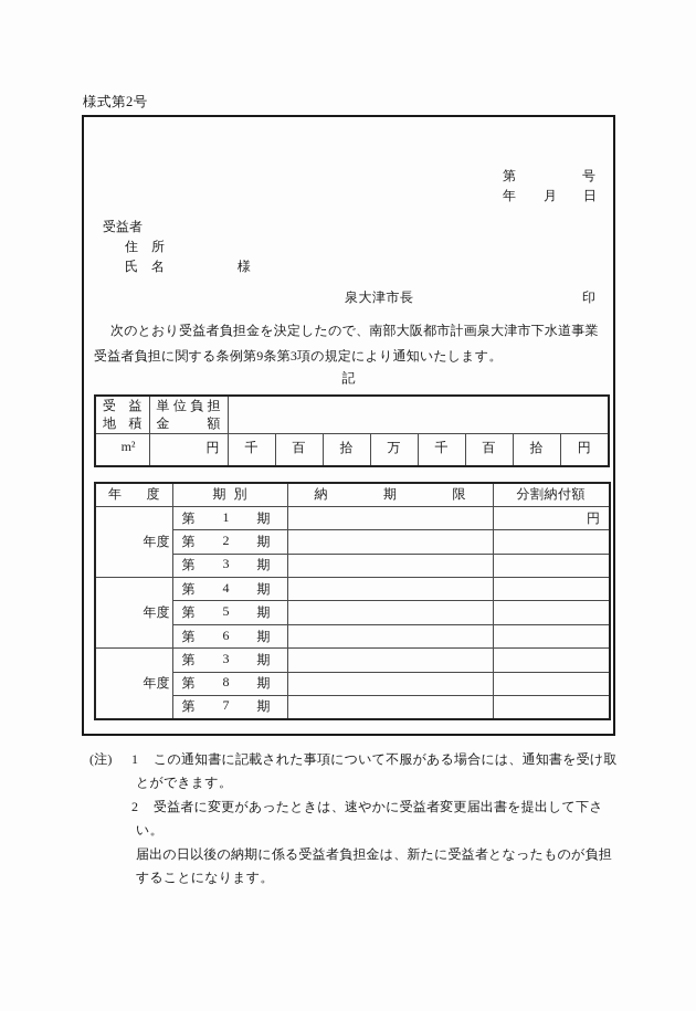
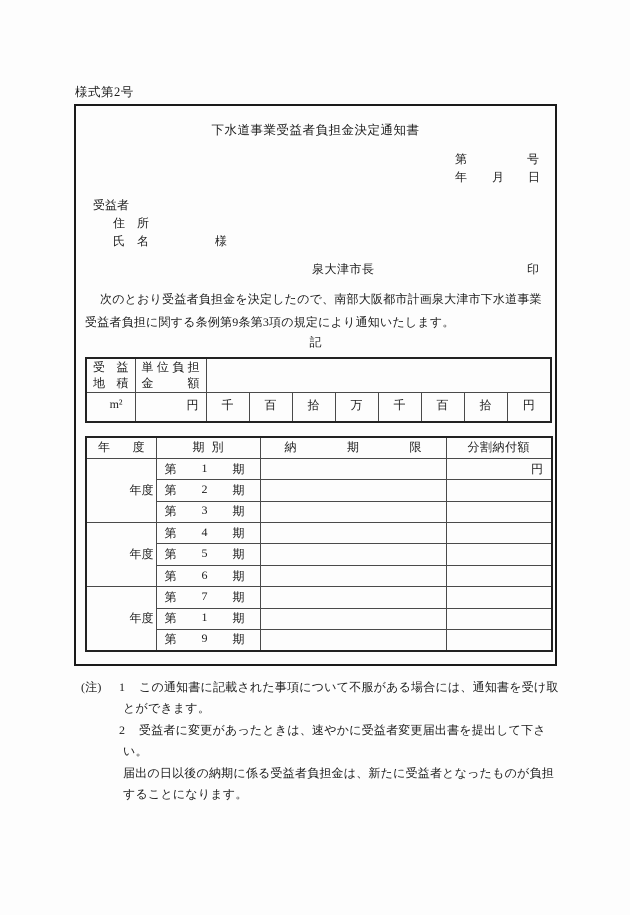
  様式第2号
+ 下水道事業受益者負担金決定通知書
  第
  号
  年
  月
  日
  受益者
  住 所
  氏 名
  様
  泉大津市長
  印
  次のとおり受益者負担金を決定したので、南部大阪都市計画泉大津市下水道事業受益者負担に関する条例第9条第3項の規定により通知いたします。
  記
  受益 地積	単位負担 金額
  m²	円	千	百	拾	万	千	百	拾	円
  年度	期別	納期限	分割納付額
  年度	第 1 期		円
  第 2 期
  第 3 期
  年度	第 4 期
  第 5 期
  第 6 期
- 年度	第 3 期
+ 年度	第 7 期
- 第 8 期
+ 第 1 期
- 第 7 期
+ 第 9 期
  (注)
  1
  この通知書に記載された事項について不服がある場合には、通知書を受け取
  とができます。
  2
  受益者に変更があったときは、速やかに受益者変更届出書を提出して下さい。
  届出の日以後の納期に係る受益者負担金は、新たに受益者となったものが負担
  することになります。
